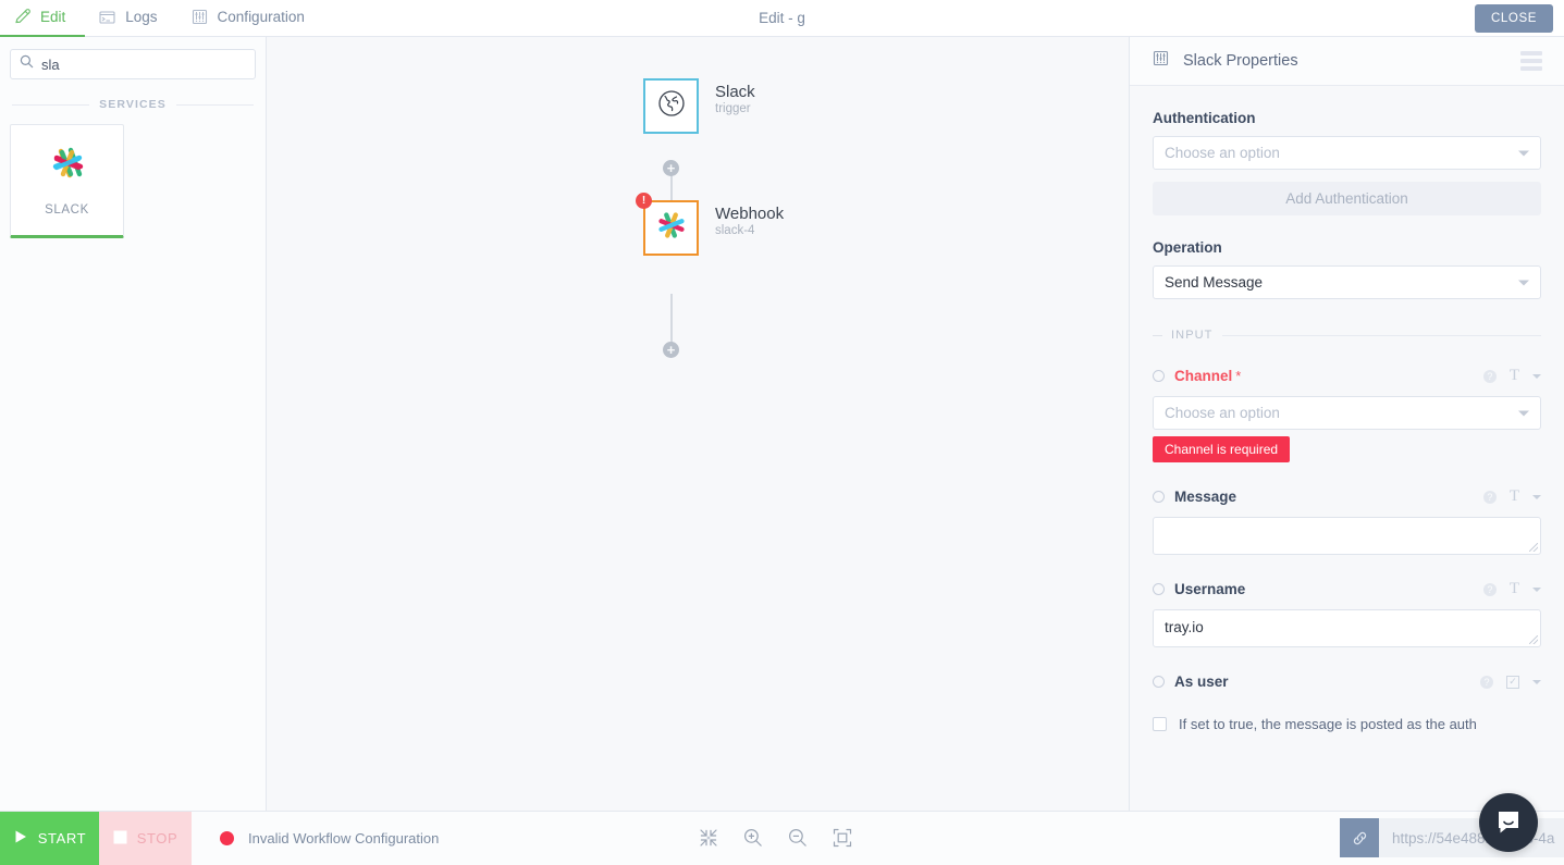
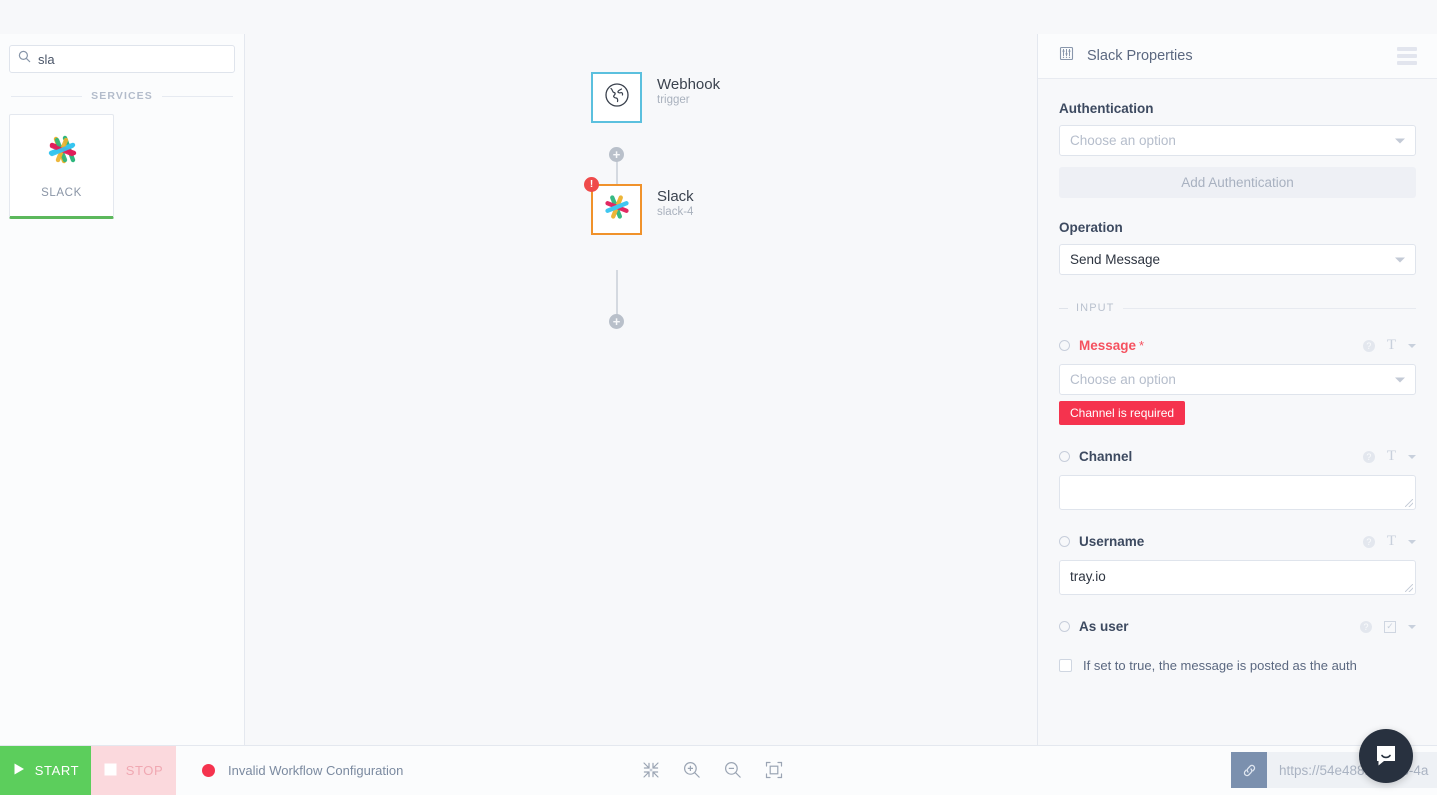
- Edit
- Logs
- Configuration
- Edit - g
- CLOSE
  sla
  SERVICES
  SLACK
  +
  +
- Slack
+ Webhook
  trigger
  !
- Webhook
+ Slack
  slack-4
  Slack Properties
  Authentication
  Choose an option
  Add Authentication
  Operation
  Send Message
  INPUT
- Channel
+ Message
  *
  T
  Choose an option
  Channel is required
- Message
+ Channel
  T
  Username
  T
  tray.io
  As user
  ✓
  If set to true, the message is posted as the auth
  START
  STOP
  Invalid Workflow Configuration
  https://54e488-4a
